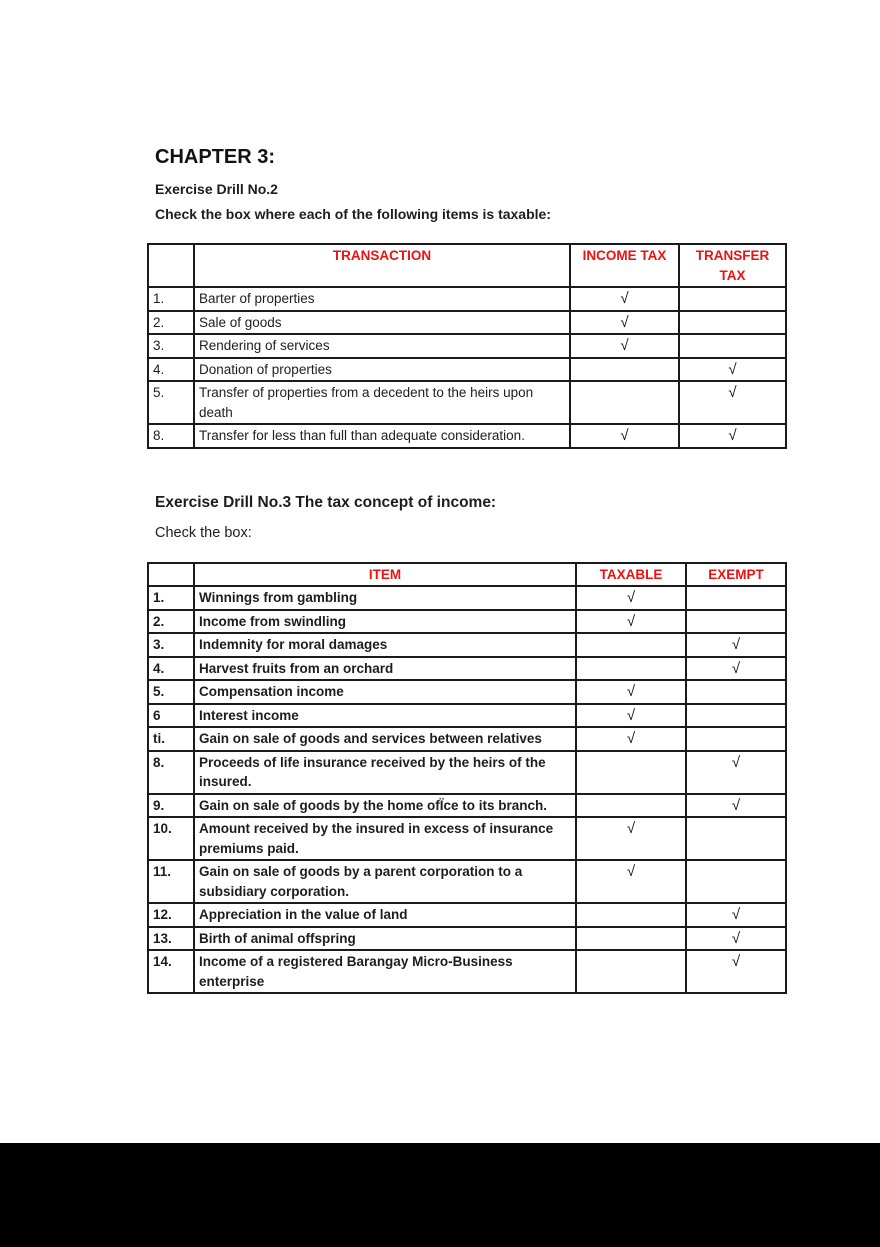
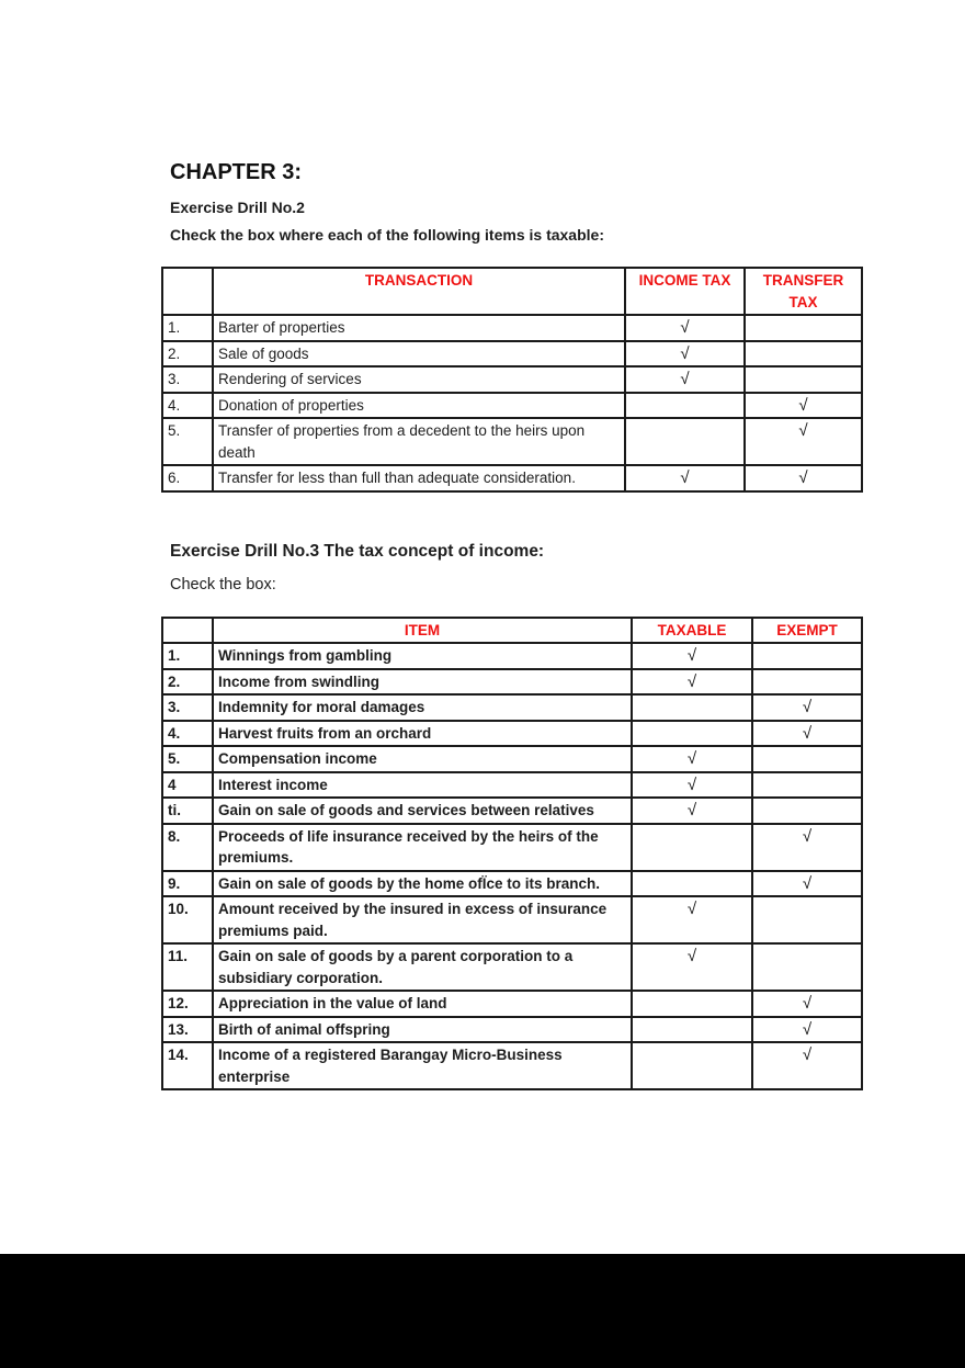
  CHAPTER 3:
  Exercise Drill No.2
  Check the box where each of the following items is taxable:
  	TRANSACTION	INCOME TAX	TRANSFER TAX
  1.	Barter of properties	√
  2.	Sale of goods	√
  3.	Rendering of services	√
  4.	Donation of properties		√
  5.	Transfer of properties from a decedent to the heirs upon death		√
- 8.	Transfer for less than full than adequate consideration.	√	√
+ 6.	Transfer for less than full than adequate consideration.	√	√
  Exercise Drill No.3 The tax concept of income:
  Check the box:
  	ITEM	TAXABLE	EXEMPT
  1.	Winnings from gambling	√
  2.	Income from swindling	√
  3.	Indemnity for moral damages		√
  4.	Harvest fruits from an orchard		√
  5.	Compensation income	√
- 6	Interest income	√
+ 4	Interest income	√
  ti.	Gain on sale of goods and services between relatives	√
- 8.	Proceeds of life insurance received by the heirs of the insured.		√
+ 8.	Proceeds of life insurance received by the heirs of the premiums.		√
  9.	Gain on sale of goods by the home ofÏce to its branch.		√
  10.	Amount received by the insured in excess of insurance premiums paid.	√
  11.	Gain on sale of goods by a parent corporation to a subsidiary corporation.	√
  12.	Appreciation in the value of land		√
  13.	Birth of animal offspring		√
  14.	Income of a registered Barangay Micro-Business enterprise		√
